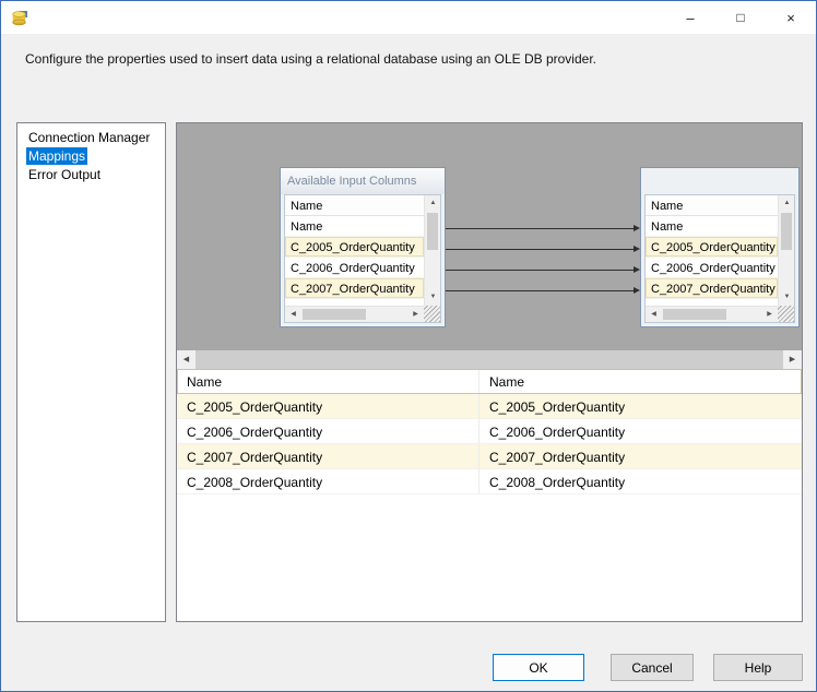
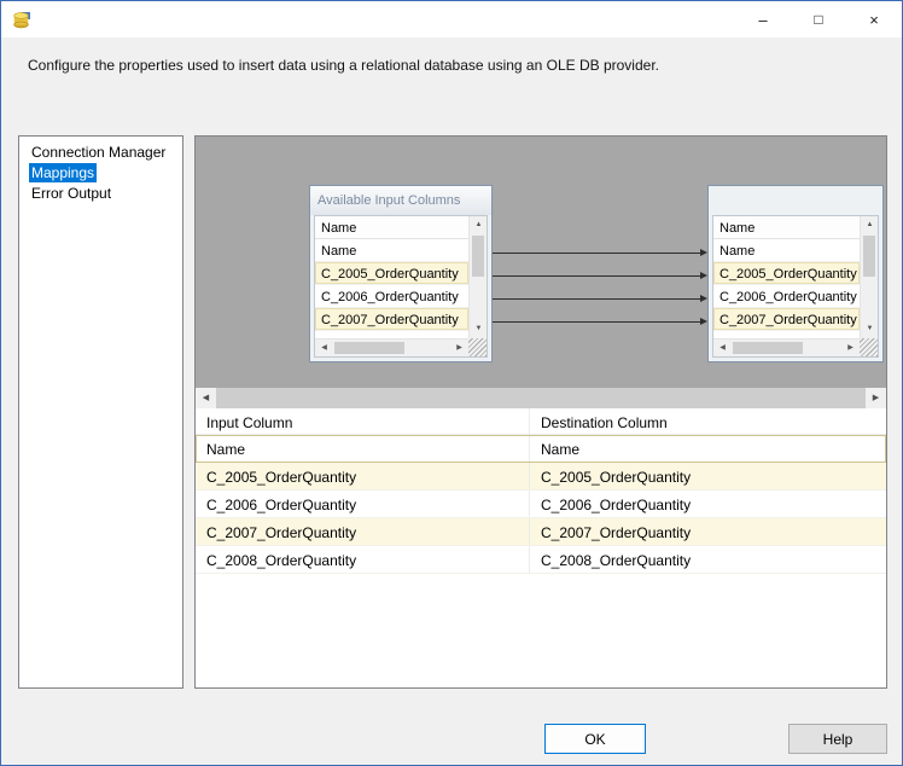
  –
  □
  ×
  Configure the properties used to insert data using a relational database using an OLE DB provider.
  Connection Manager
  Mappings
  Error Output
  Available Input Columns
  Name
  Name
  C_2005_OrderQuantity
  C_2006_OrderQuantity
  C_2007_OrderQuantity
  Name
  Name
  C_2005_OrderQuantity
  C_2006_OrderQuantity
  C_2007_OrderQuantity
+ Input Column
+ Destination Column
  Name
  Name
  C_2005_OrderQuantity
  C_2005_OrderQuantity
  C_2006_OrderQuantity
  C_2006_OrderQuantity
  C_2007_OrderQuantity
  C_2007_OrderQuantity
  C_2008_OrderQuantity
  C_2008_OrderQuantity
  OK
- Cancel
  Help
